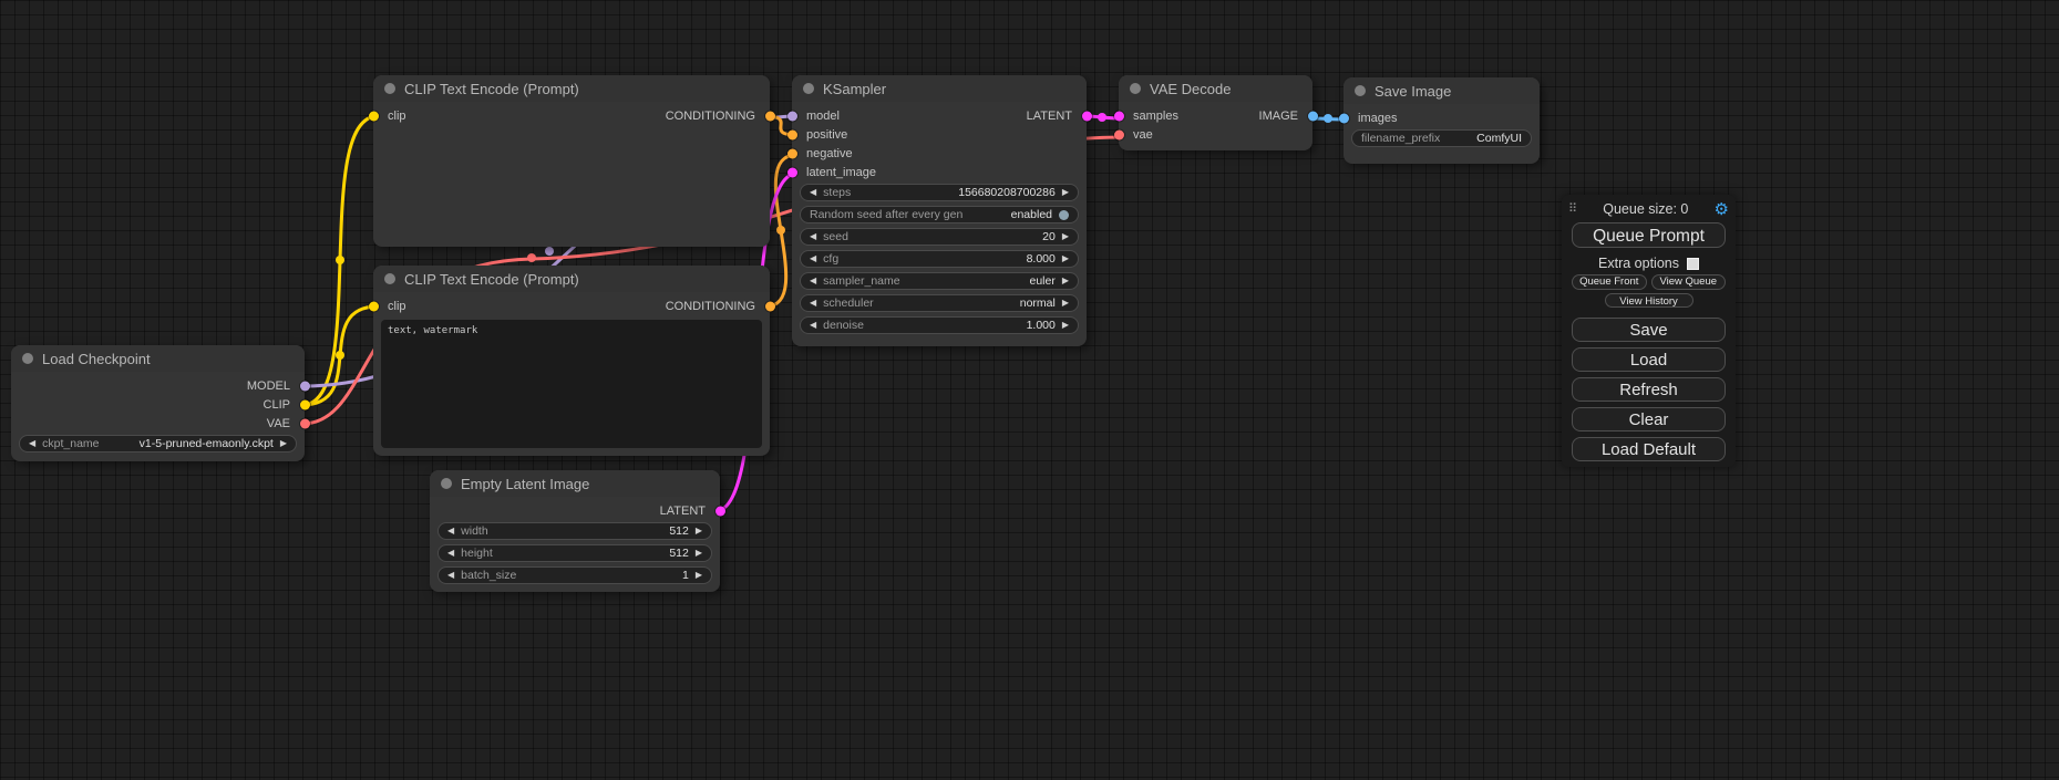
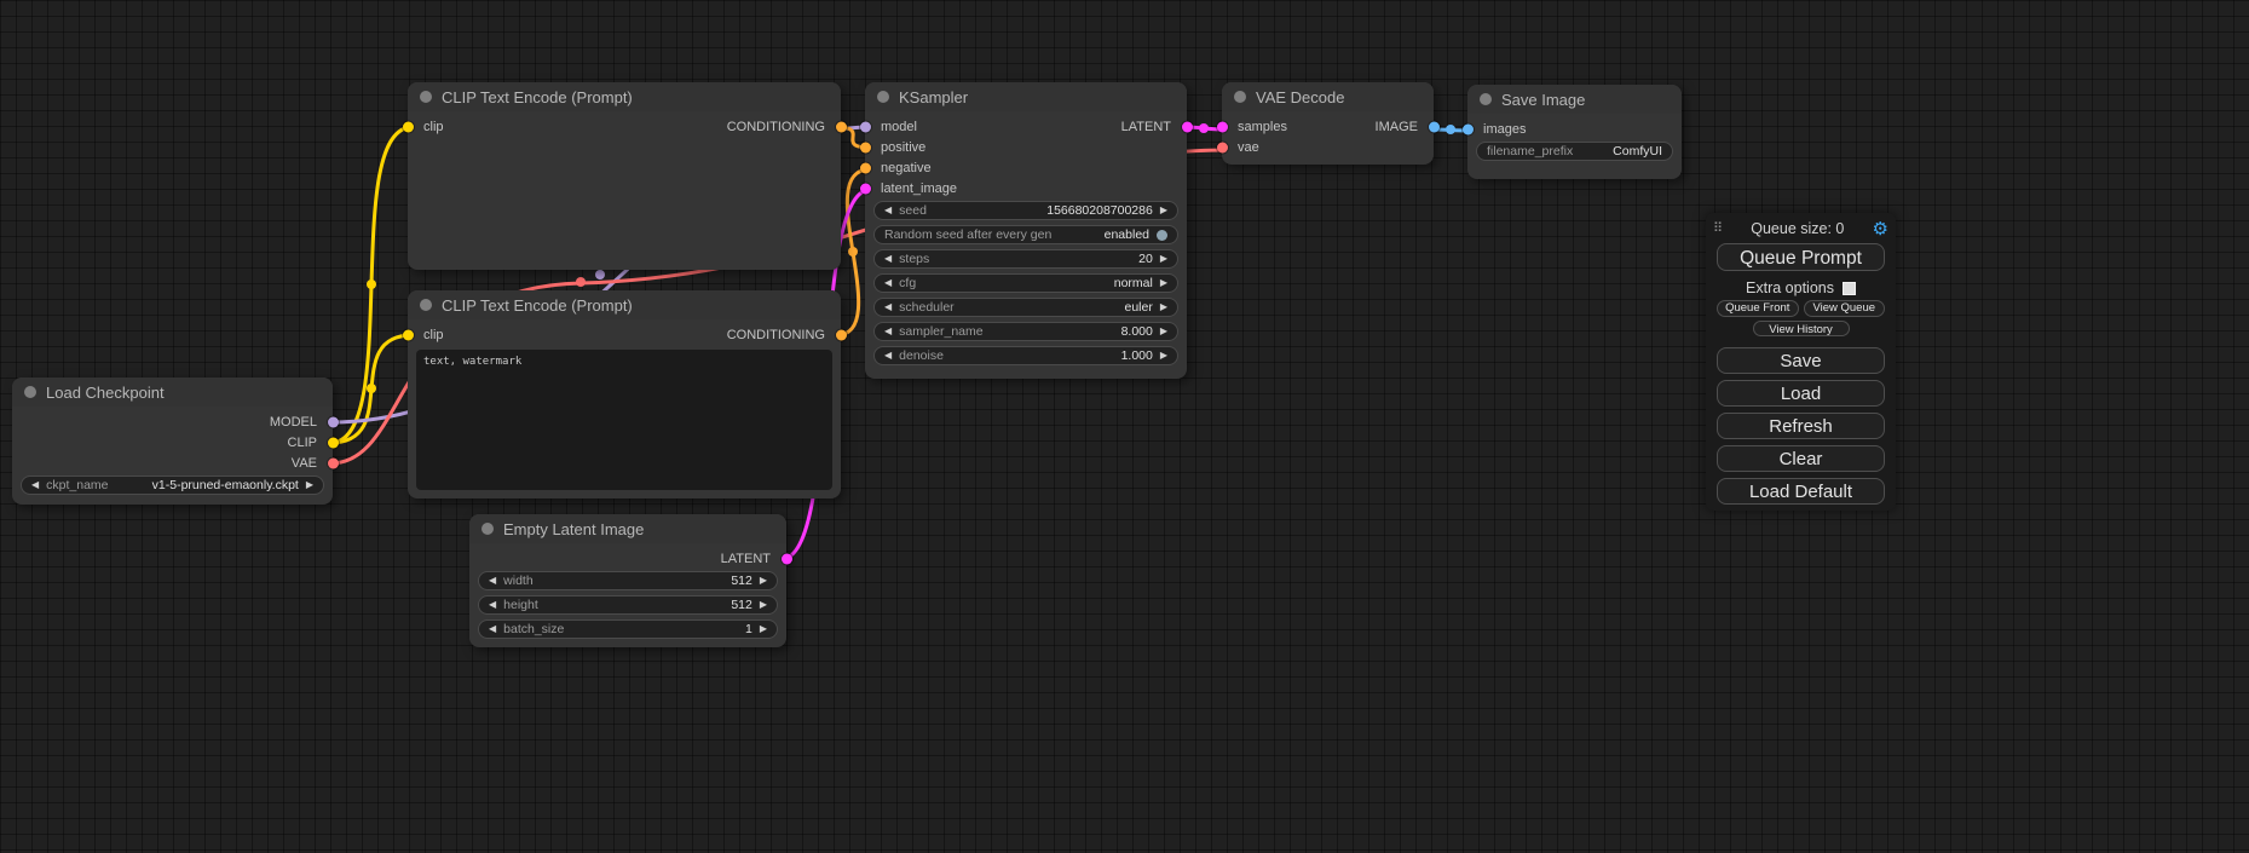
  Load Checkpoint
  MODEL
  CLIP
  VAE
  ◀
  ckpt_name
  v1-5-pruned-emaonly.ckpt
  ▶
  CLIP Text Encode (Prompt)
  clip
  CONDITIONING
  CLIP Text Encode (Prompt)
  clip
  CONDITIONING
  text, watermark
  Empty Latent Image
  LATENT
  ◀
  width
  512
  ▶
  ◀
  height
  512
  ▶
  ◀
  batch_size
  1
  ▶
  KSampler
  model
  LATENT
  positive
  negative
  latent_image
  ◀
- steps
+ seed
  156680208700286
  ▶
  Random seed after every gen
  enabled
  ◀
- seed
+ steps
  20
  ▶
  ◀
  cfg
- 8.000
+ normal
  ▶
  ◀
- sampler_name
+ scheduler
  euler
  ▶
  ◀
- scheduler
+ sampler_name
- normal
+ 8.000
  ▶
  ◀
  denoise
  1.000
  ▶
  VAE Decode
  samples
  IMAGE
  vae
  Save Image
  images
  filename_prefix
  ComfyUI
  ⠿
  Queue size: 0
  ⚙
  Queue Prompt
  Extra options
  Queue Front
  View Queue
  View History
  Save
  Load
  Refresh
  Clear
  Load Default
